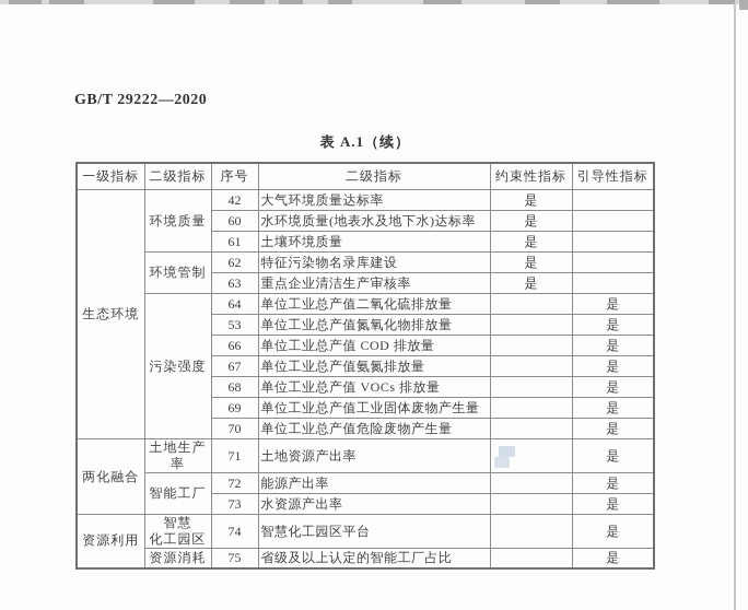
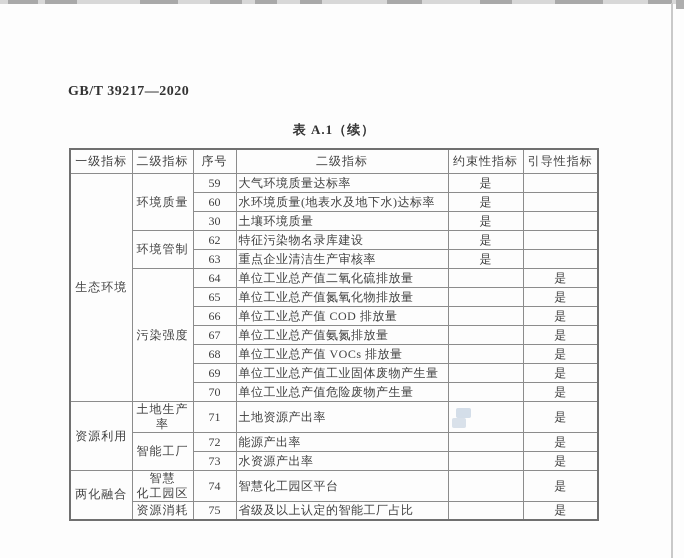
- GB/T 29222—2020
+ GB/T 39217—2020
  表 A.1（续）
  一级指标	二级指标	序号	二级指标	约束性指标	引导性指标
- 生态环境	环境质量	42	大气环境质量达标率	是
+ 生态环境	环境质量	59	大气环境质量达标率	是
  60	水环境质量(地表水及地下水)达标率	是
- 61	土壤环境质量	是
+ 30	土壤环境质量	是
  环境管制	62	特征污染物名录库建设	是
  63	重点企业清洁生产审核率	是
  污染强度	64	单位工业总产值二氧化硫排放量		是
- 53	单位工业总产值氮氧化物排放量		是
+ 65	单位工业总产值氮氧化物排放量		是
  66	单位工业总产值 COD 排放量		是
  67	单位工业总产值氨氮排放量		是
  68	单位工业总产值 VOCs 排放量		是
  69	单位工业总产值工业固体废物产生量		是
  70	单位工业总产值危险废物产生量		是
- 两化融合	土地生产率	71	土地资源产出率		是
+ 资源利用	土地生产率	71	土地资源产出率		是
  智能工厂	72	能源产出率		是
  73	水资源产出率		是
- 资源利用	智慧 化工园区	74	智慧化工园区平台		是
+ 两化融合	智慧 化工园区	74	智慧化工园区平台		是
  资源消耗	75	省级及以上认定的智能工厂占比		是
